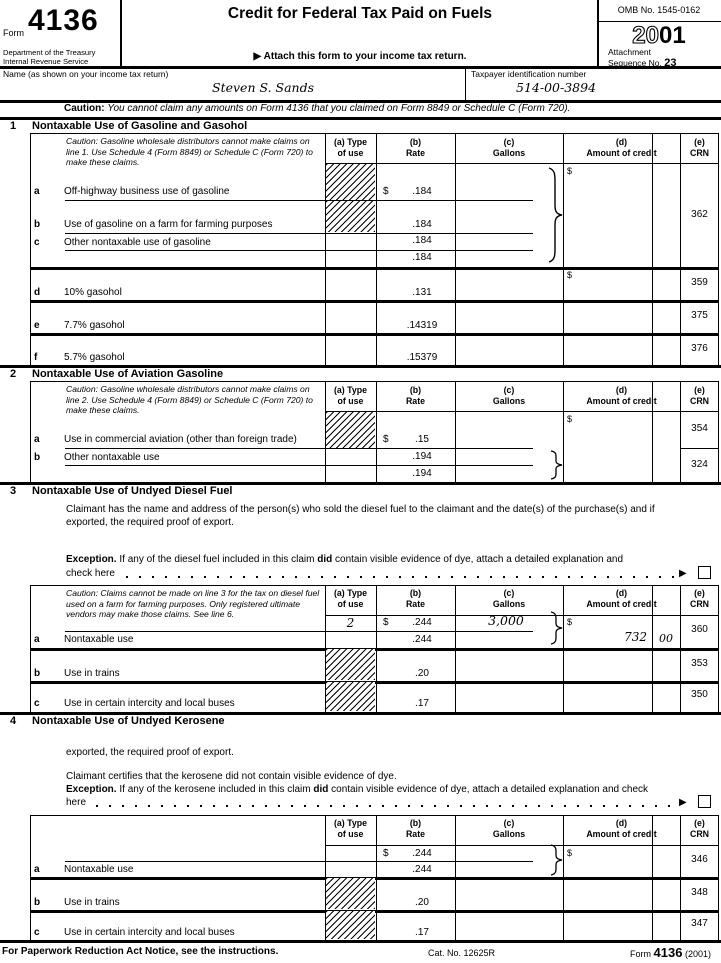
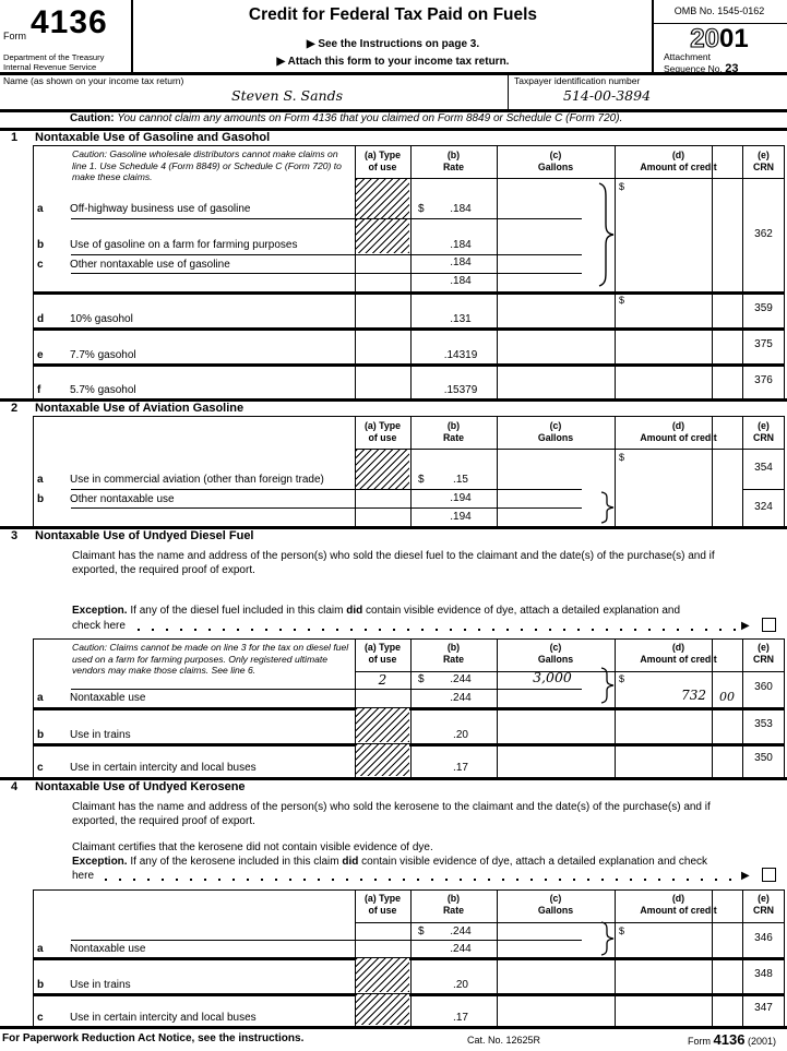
  Form
  4136
  Department of the Treasury
  Internal Revenue Service
  Credit for Federal Tax Paid on Fuels
+ ▶ See the Instructions on page 3.
  ▶ Attach this form to your income tax return.
  OMB No. 1545-0162
  2001
  Attachment
  Sequence No. 23
  Name (as shown on your income tax return)
  Steven S. Sands
  Taxpayer identification number
  514-00-3894
  Caution: You cannot claim any amounts on Form 4136 that you claimed on Form 8849 or Schedule C (Form 720).
  1
  Nontaxable Use of Gasoline and Gasohol
  (a) Type
  of use
  (b)
  Rate
  (c)
  Gallons
  (d)
  Amount of credit
  (e)
  CRN
  Caution: Gasoline wholesale distributors cannot make claims on line 1. Use Schedule 4 (Form 8849) or Schedule C (Form 720) to make these claims.
  a
  Off-highway business use of gasoline
  $
  .184
  $
  b
  Use of gasoline on a farm for farming purposes
  .184
  c
  Other nontaxable use of gasoline
  .184
  .184
  362
  $
  d
  10% gasohol
  .131
  359
  e
  7.7% gasohol
  .14319
  375
  f
  5.7% gasohol
  .15379
  376
  2
  Nontaxable Use of Aviation Gasoline
  (a) Type
  of use
  (b)
  Rate
  (c)
  Gallons
  (d)
  Amount of credit
  (e)
  CRN
- Caution: Gasoline wholesale distributors cannot make claims on line 2. Use Schedule 4 (Form 8849) or Schedule C (Form 720) to make these claims.
  $
  a
  Use in commercial aviation (other than foreign trade)
  $
  .15
  354
  b
  Other nontaxable use
  .194
  .194
  324
  3
  Nontaxable Use of Undyed Diesel Fuel
  Claimant has the name and address of the person(s) who sold the diesel fuel to the claimant and the date(s) of the purchase(s) and if
  exported, the required proof of export.
  Exception. If any of the diesel fuel included in this claim did contain visible evidence of dye, attach a detailed explanation and
  check here
  ▶
  (a) Type
  of use
  (b)
  Rate
  (c)
  Gallons
  (d)
  Amount of credit
  (e)
  CRN
  Caution: Claims cannot be made on line 3 for the tax on diesel fuel used on a farm for farming purposes. Only registered ultimate vendors may make those claims. See line 6.
  2
  $
  .244
  3,000
  $
  a
  Nontaxable use
  .244
  732
  00
  360
  b
  Use in trains
  .20
  353
  c
  Use in certain intercity and local buses
  .17
  350
  4
  Nontaxable Use of Undyed Kerosene
+ Claimant has the name and address of the person(s) who sold the kerosene to the claimant and the date(s) of the purchase(s) and if
  exported, the required proof of export.
  Claimant certifies that the kerosene did not contain visible evidence of dye.
  Exception. If any of the kerosene included in this claim did contain visible evidence of dye, attach a detailed explanation and check
  here
  ▶
  (a) Type
  of use
  (b)
  Rate
  (c)
  Gallons
  (d)
  Amount of credit
  (e)
  CRN
  $
  .244
  $
  a
  Nontaxable use
  .244
  346
  b
  Use in trains
  .20
  348
  c
  Use in certain intercity and local buses
  .17
  347
  For Paperwork Reduction Act Notice, see the instructions.
  Cat. No. 12625R
  Form 4136 (2001)
